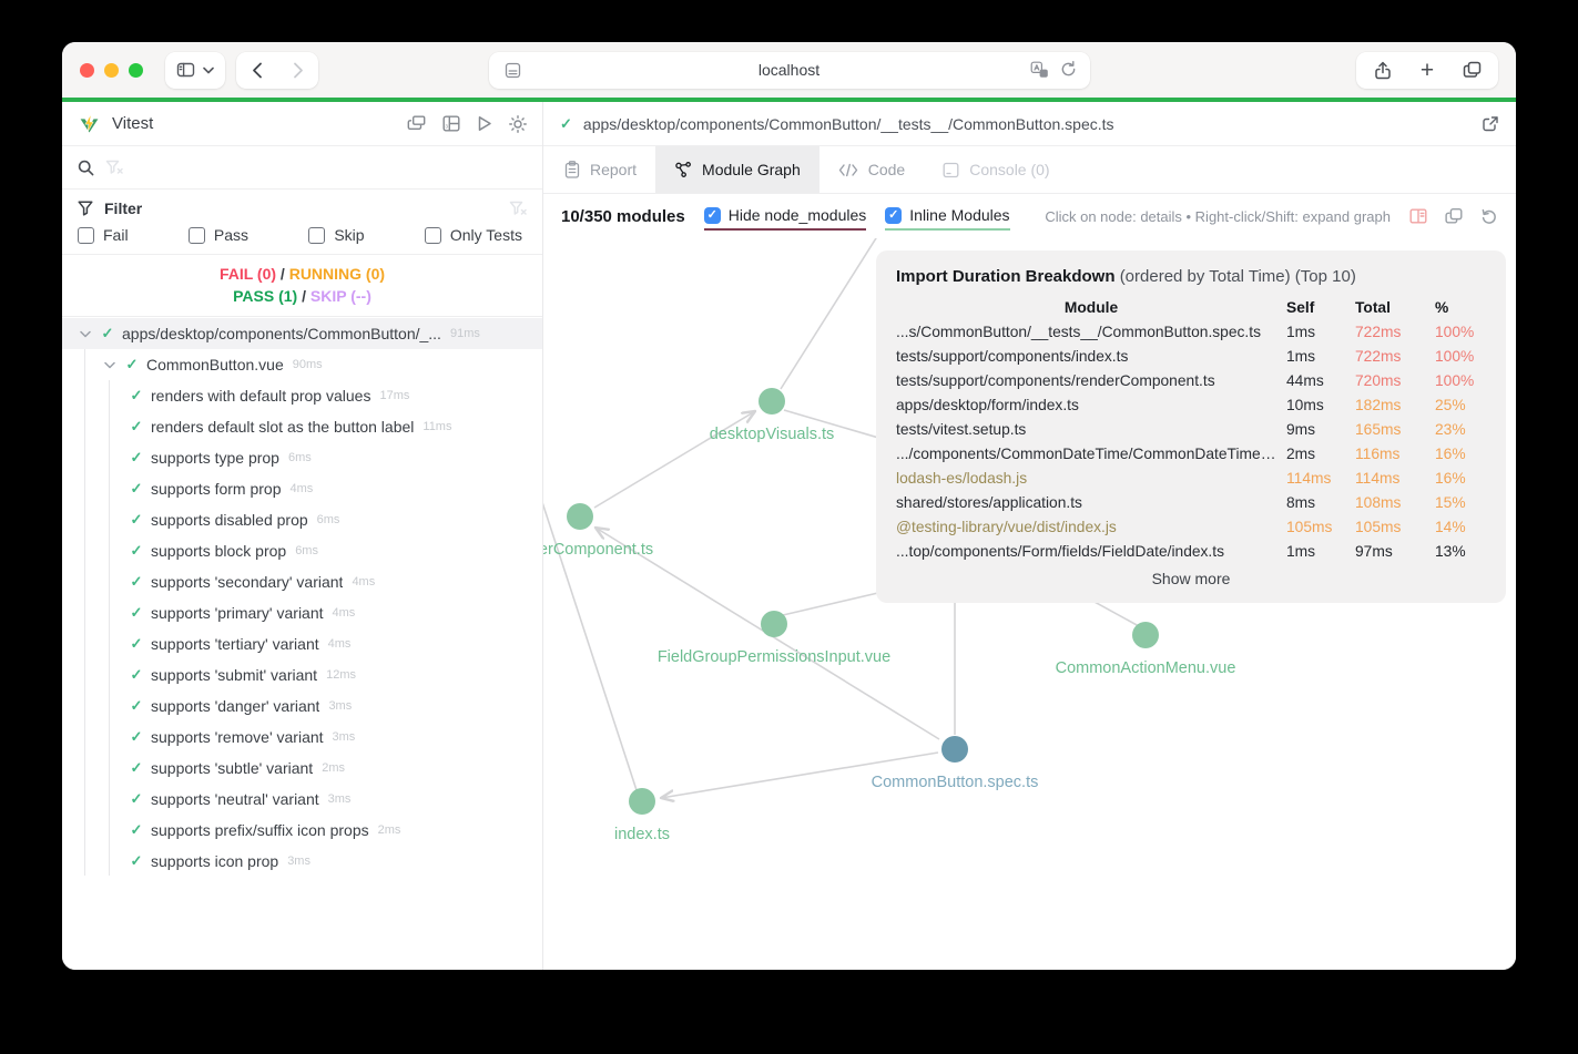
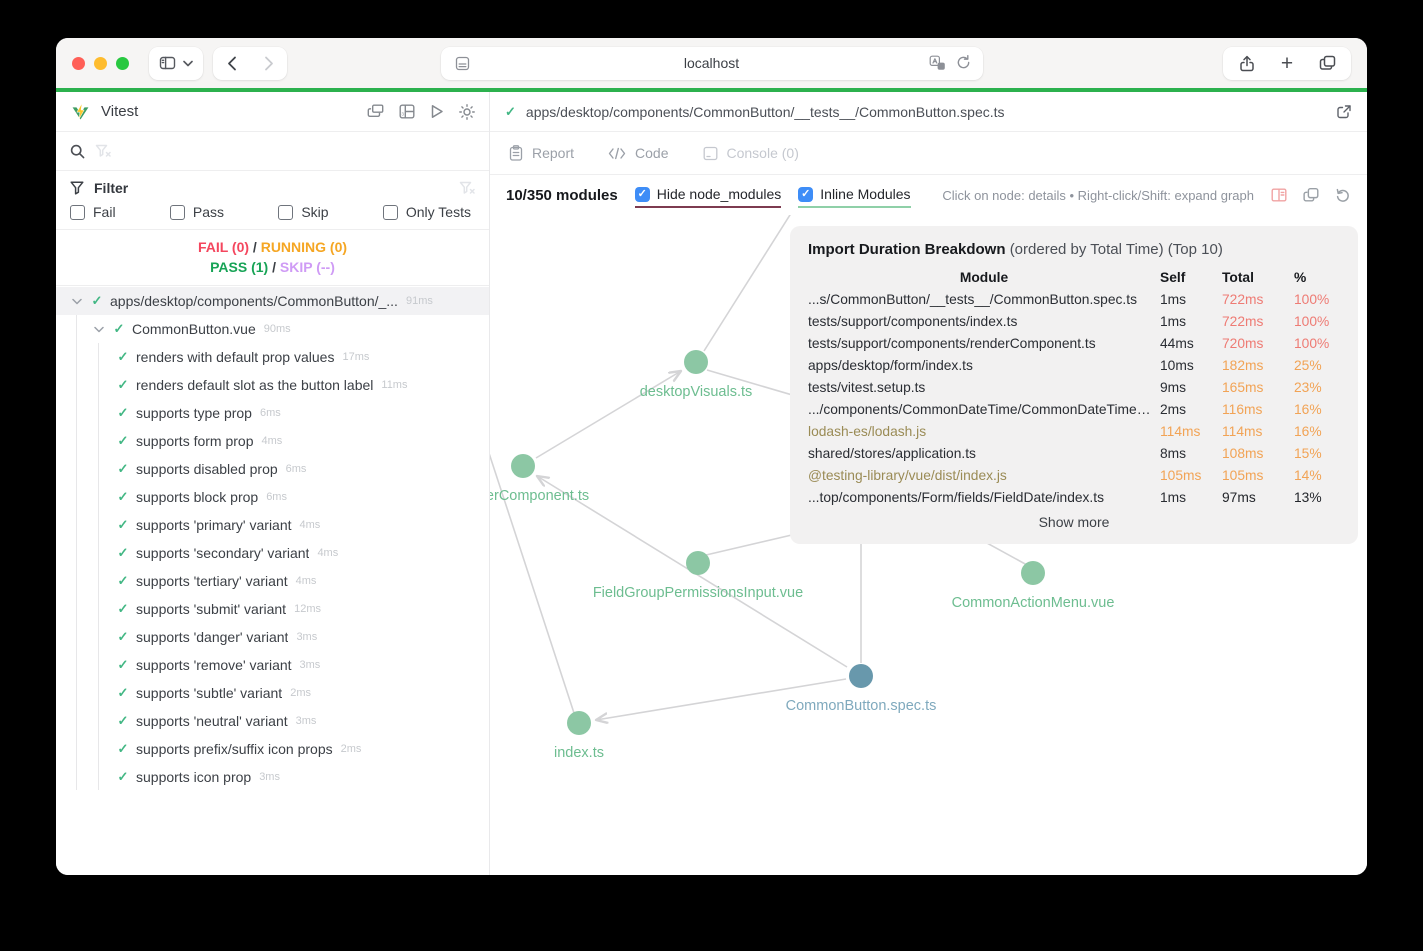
  localhost
  +
  Vitest
  Filter
  Fail
  Pass
  Skip
  Only Tests
  FAIL (0) / RUNNING (0)
  PASS (1) / SKIP (--)
  ✓
  apps/desktop/components/CommonButton/_...
  91ms
  ✓
  CommonButton.vue
  90ms
  ✓
  renders with default prop values
  17ms
  ✓
  renders default slot as the button label
  11ms
  ✓
  supports type prop
  6ms
  ✓
  supports form prop
  4ms
  ✓
  supports disabled prop
  6ms
  ✓
  supports block prop
  6ms
  ✓
- supports 'secondary' variant
+ supports 'primary' variant
  4ms
  ✓
- supports 'primary' variant
+ supports 'secondary' variant
  4ms
  ✓
  supports 'tertiary' variant
  4ms
  ✓
  supports 'submit' variant
  12ms
  ✓
  supports 'danger' variant
  3ms
  ✓
  supports 'remove' variant
  3ms
  ✓
  supports 'subtle' variant
  2ms
  ✓
  supports 'neutral' variant
  3ms
  ✓
  supports prefix/suffix icon props
  2ms
  ✓
  supports icon prop
  3ms
  ✓
  apps/desktop/components/CommonButton/__tests__/CommonButton.spec.ts
  Report
- Module Graph
  Code
  Console (0)
  10/350 modules
  ✓
  Hide node_modules
  ✓
  Inline Modules
  Click on node: details • Right-click/Shift: expand graph
  desktopVisuals.ts
  erComponent.ts
  FieldGroupPermissionsInput.vue
  CommonActionMenu.vue
  CommonButton.spec.ts
  index.ts
  Import Duration Breakdown (ordered by Total Time) (Top 10)
  Module
  Self
  Total
  %
  ...s/CommonButton/__tests__/CommonButton.spec.ts
  1ms
  722ms
  100%
  tests/support/components/index.ts
  1ms
  722ms
  100%
  tests/support/components/renderComponent.ts
  44ms
  720ms
  100%
  apps/desktop/form/index.ts
  10ms
  182ms
  25%
  tests/vitest.setup.ts
  9ms
  165ms
  23%
  .../components/CommonDateTime/CommonDateTime.vue
  2ms
  116ms
  16%
  lodash-es/lodash.js
  114ms
  114ms
  16%
  shared/stores/application.ts
  8ms
  108ms
  15%
  @testing-library/vue/dist/index.js
  105ms
  105ms
  14%
  ...top/components/Form/fields/FieldDate/index.ts
  1ms
  97ms
  13%
  Show more
